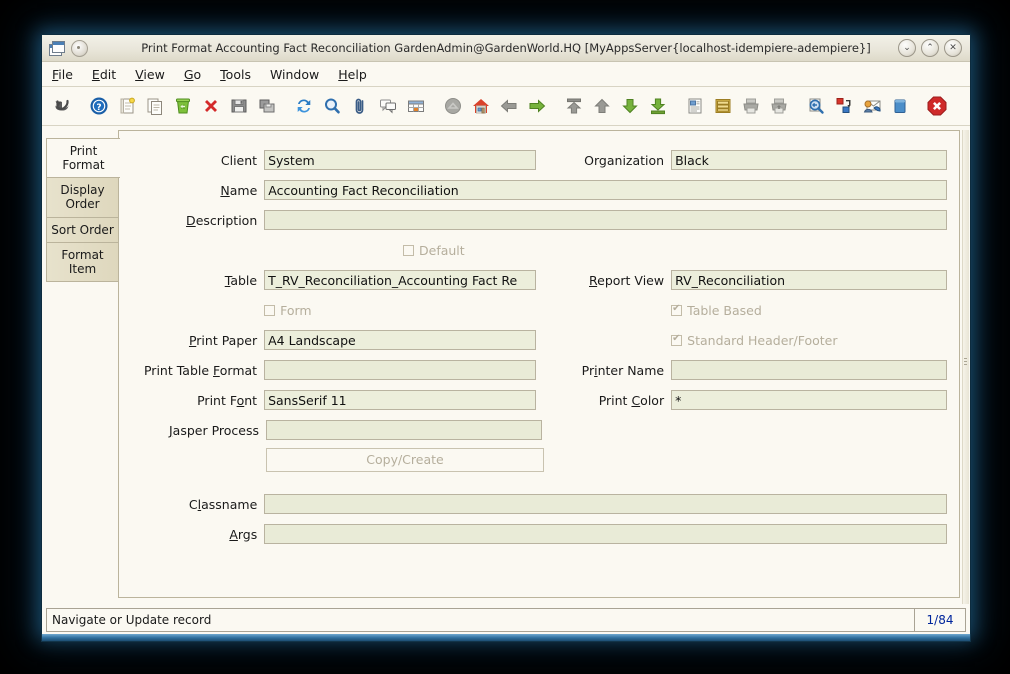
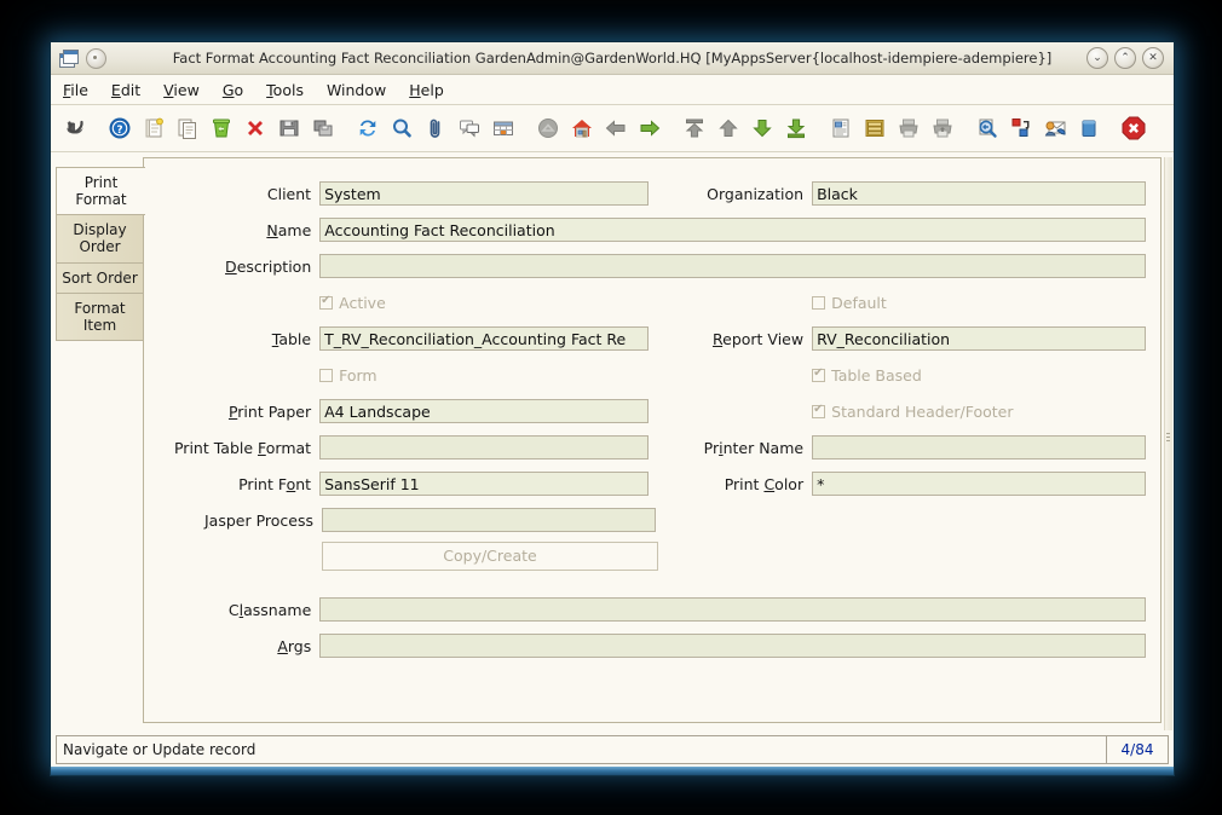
- Print Format Accounting Fact Reconciliation GardenAdmin@GardenWorld.HQ [MyAppsServer{localhost-idempiere-adempiere}]
+ Fact Format Accounting Fact Reconciliation GardenAdmin@GardenWorld.HQ [MyAppsServer{localhost-idempiere-adempiere}]
  ⌄
  ⌃
  ✕
  File
  Edit
  View
  Go
  Tools
  Window
  Help
  ?
  Print Format
  Display Order
  Sort Order
  Format Item
  Client
  System
  Organization
  Black
  Name
  Accounting Fact Reconciliation
  Description
+ Active
  Default
  Table
  T_RV_Reconciliation_Accounting Fact Re
  Report View
  RV_Reconciliation
  Form
  Table Based
  Print Paper
  A4 Landscape
  Standard Header/Footer
  Print Table Format
  Printer Name
  Print Font
  SansSerif 11
  Print Color
  *
  Jasper Process
  Copy/Create
  Classname
  Args
  Navigate or Update record
- 1/84
+ 4/84
